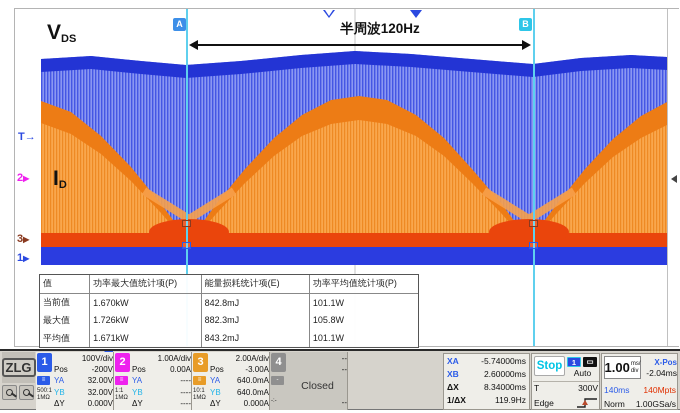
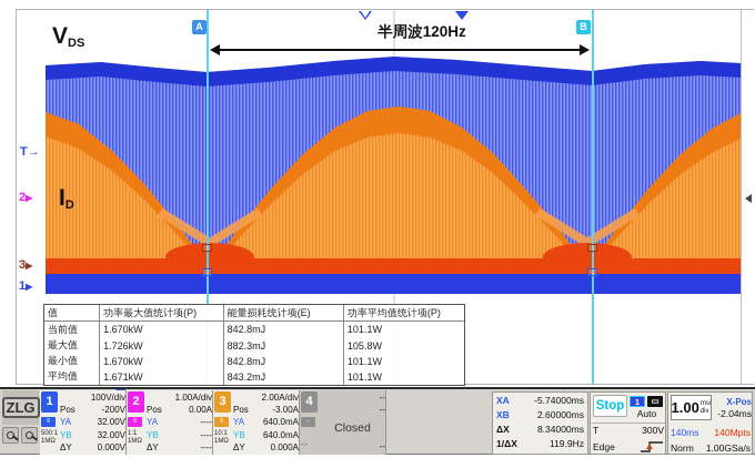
  A
  B
  半周波120Hz
  VDS
  ID
  T→
  2▶
  3▶
  1▶
  值	功率最大值统计项(P)	能量损耗统计项(E)	功率平均值统计项(P)
  当前值	1.670kW	842.8mJ	101.1W
  最大值	1.726kW	882.3mJ	105.8W
+ 最小值	1.670kW	842.8mJ	101.1W
  平均值	1.671kW	843.2mJ	101.1W
  ZLG
  1
  100V/div
  Pos
  -200V
  YA
  32.00V
  YB
  32.00V
  ΔY
  0.000V
  2
  1.00A/div
  Pos
  0.00A
  YA
  ----
  YB
  ----
  ΔY
  ----
  3
  2.00A/div
  Pos
  -3.00A
  YA
  640.0mA
  YB
  640.0mA
  ΔY
  0.000A
  4
  --
  --
  Closed
  --
  XA
  -5.74000ms
  XB
  2.60000ms
  ΔX
  8.34000ms
  1/ΔX
  119.9Hz
  Stop
  1
  ▭
  Auto
  T
  300V
  Edge
  1.00
  X-Pos
  -2.04ms
  140ms
  140Mpts
  Norm
  1.00GSa/s
